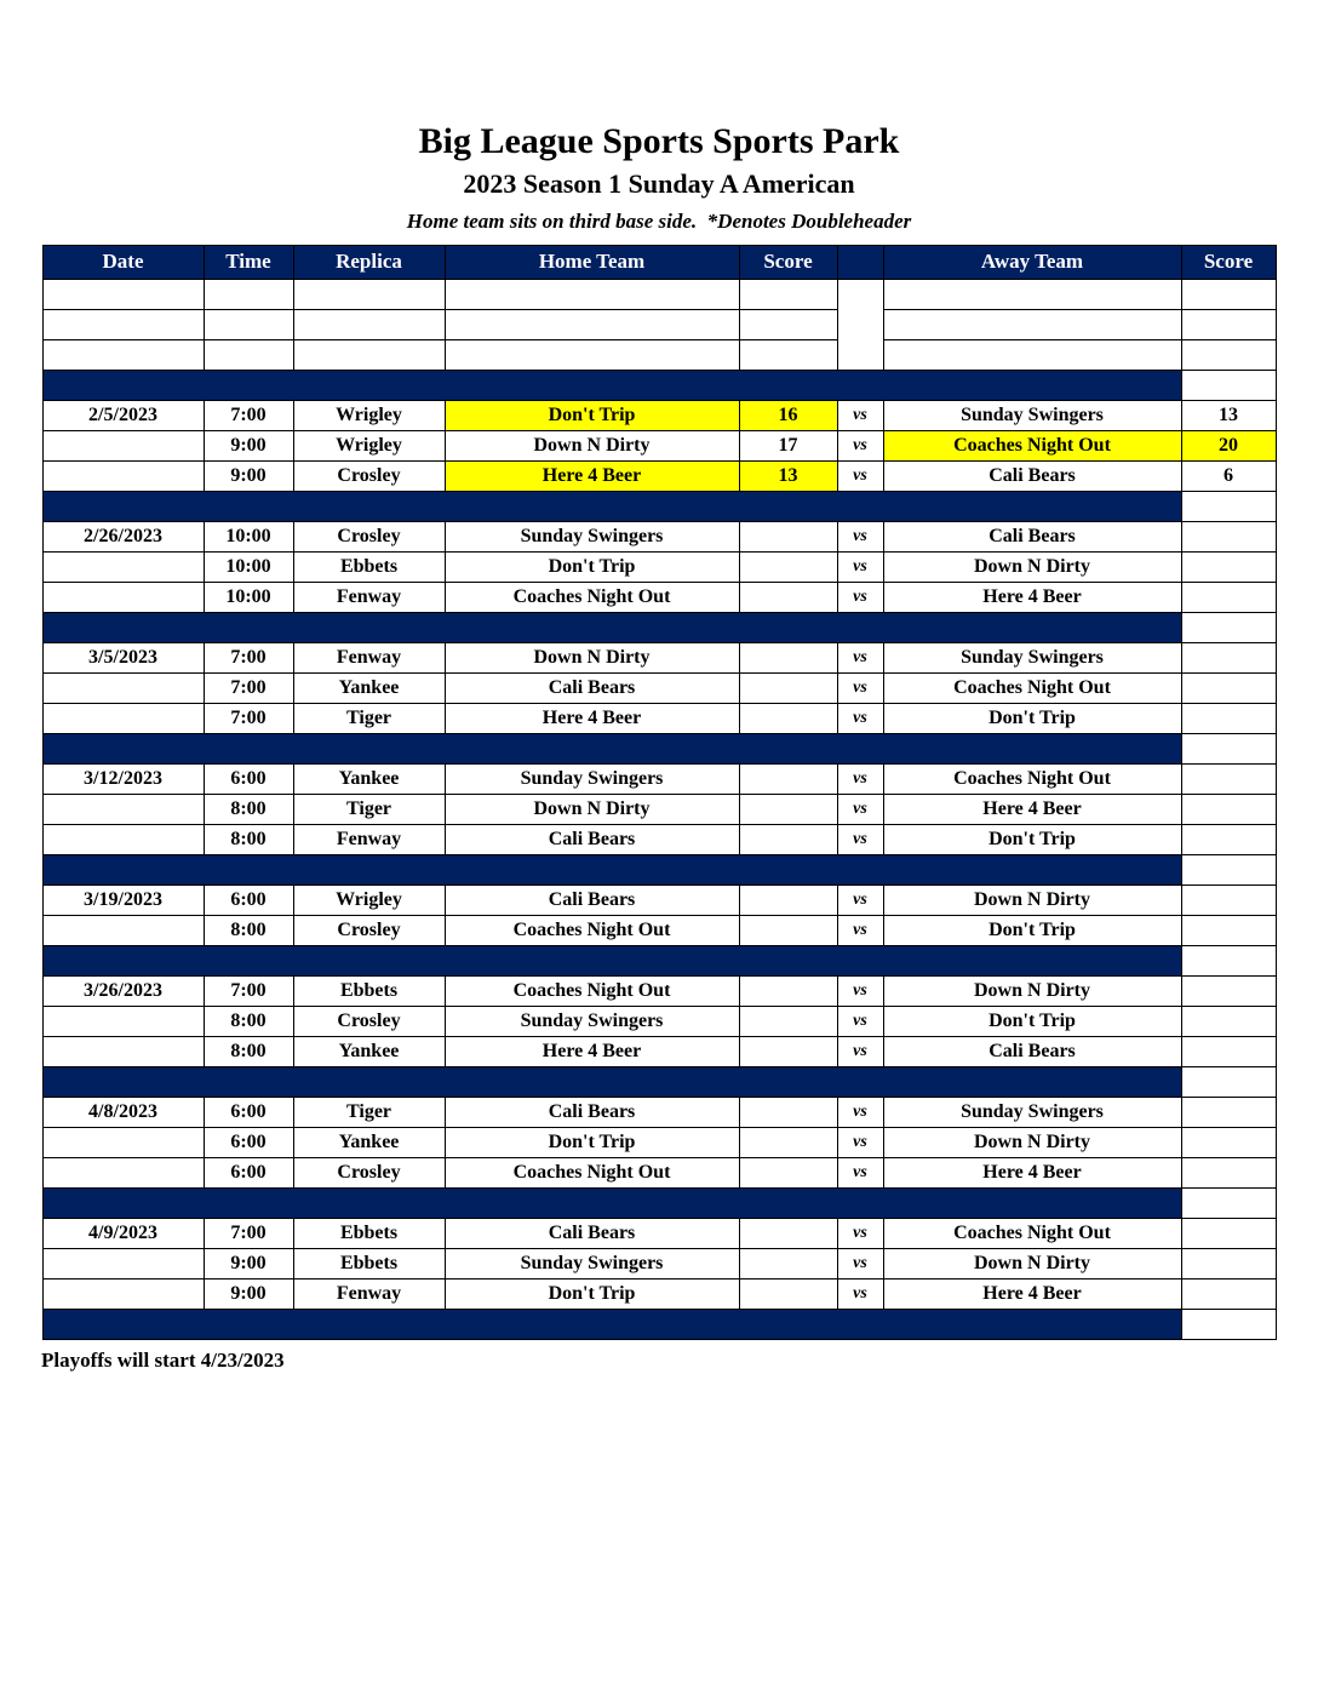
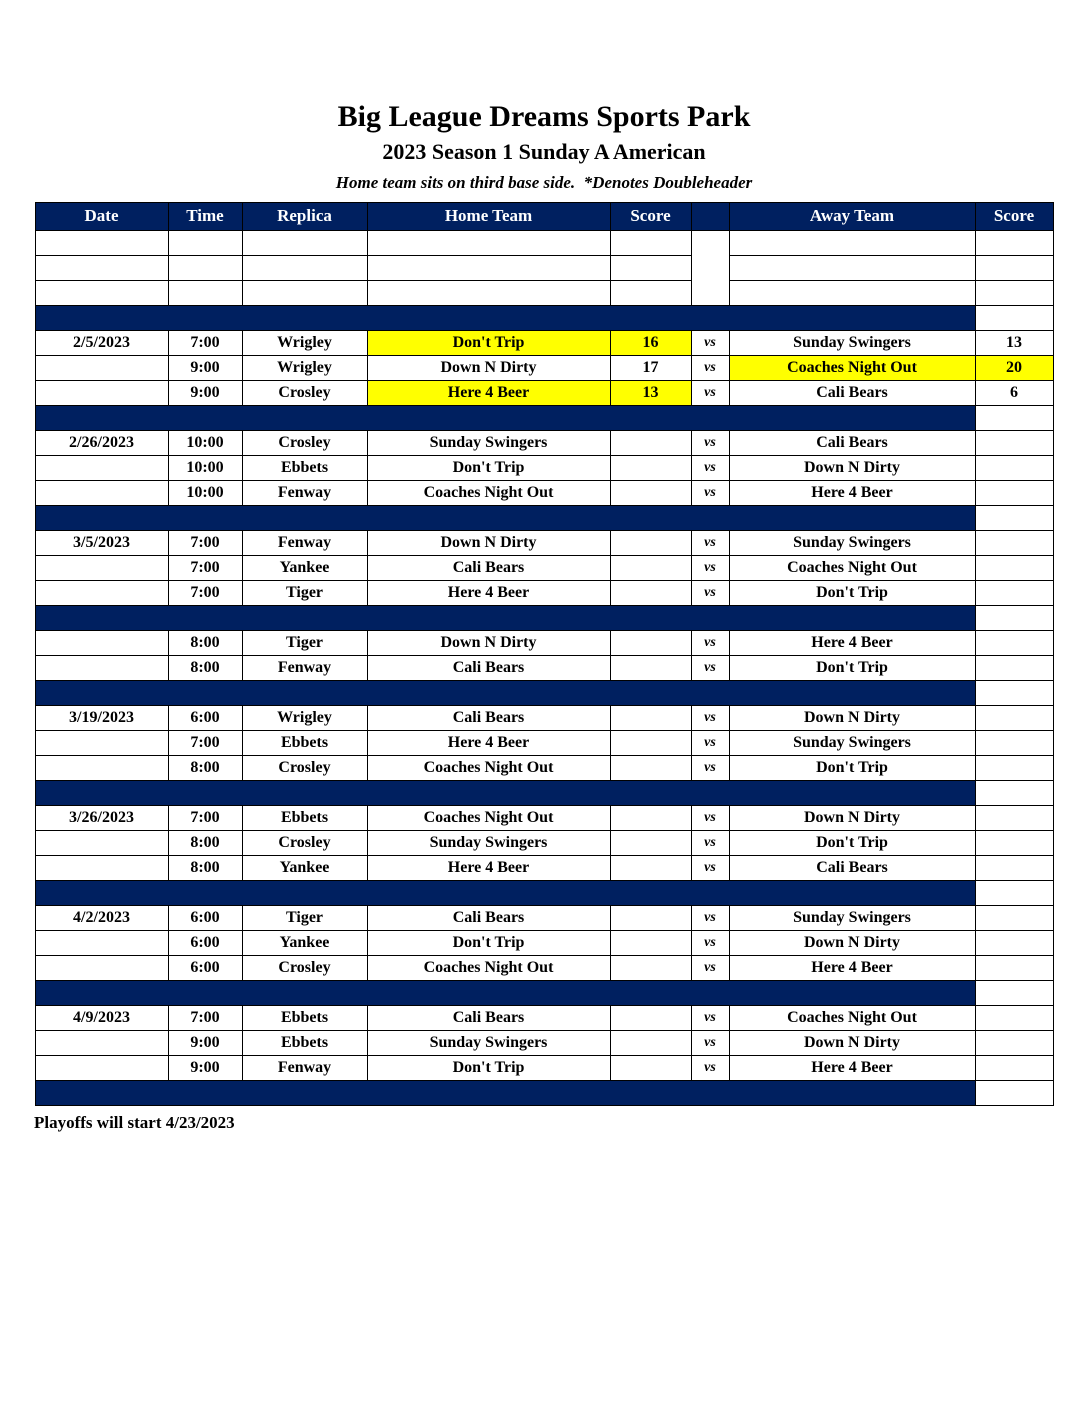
- Big League Sports Sports Park
+ Big League Dreams Sports Park
  2023 Season 1 Sunday A American
  Home team sits on third base side. *Denotes Doubleheader
  Date	Time	Replica	Home Team	Score		Away Team	Score
  2/5/2023	7:00	Wrigley	Don't Trip	16	vs	Sunday Swingers	13
  	9:00	Wrigley	Down N Dirty	17	vs	Coaches Night Out	20
  	9:00	Crosley	Here 4 Beer	13	vs	Cali Bears	6
  2/26/2023	10:00	Crosley	Sunday Swingers		vs	Cali Bears
  	10:00	Ebbets	Don't Trip		vs	Down N Dirty
  	10:00	Fenway	Coaches Night Out		vs	Here 4 Beer
  3/5/2023	7:00	Fenway	Down N Dirty		vs	Sunday Swingers
  	7:00	Yankee	Cali Bears		vs	Coaches Night Out
  	7:00	Tiger	Here 4 Beer		vs	Don't Trip
- 3/12/2023	6:00	Yankee	Sunday Swingers		vs	Coaches Night Out
  	8:00	Tiger	Down N Dirty		vs	Here 4 Beer
  	8:00	Fenway	Cali Bears		vs	Don't Trip
  3/19/2023	6:00	Wrigley	Cali Bears		vs	Down N Dirty
+ 	7:00	Ebbets	Here 4 Beer		vs	Sunday Swingers
  	8:00	Crosley	Coaches Night Out		vs	Don't Trip
  3/26/2023	7:00	Ebbets	Coaches Night Out		vs	Down N Dirty
  	8:00	Crosley	Sunday Swingers		vs	Don't Trip
  	8:00	Yankee	Here 4 Beer		vs	Cali Bears
- 4/8/2023	6:00	Tiger	Cali Bears		vs	Sunday Swingers
+ 4/2/2023	6:00	Tiger	Cali Bears		vs	Sunday Swingers
  	6:00	Yankee	Don't Trip		vs	Down N Dirty
  	6:00	Crosley	Coaches Night Out		vs	Here 4 Beer
  4/9/2023	7:00	Ebbets	Cali Bears		vs	Coaches Night Out
  	9:00	Ebbets	Sunday Swingers		vs	Down N Dirty
  	9:00	Fenway	Don't Trip		vs	Here 4 Beer
  Playoffs will start 4/23/2023
